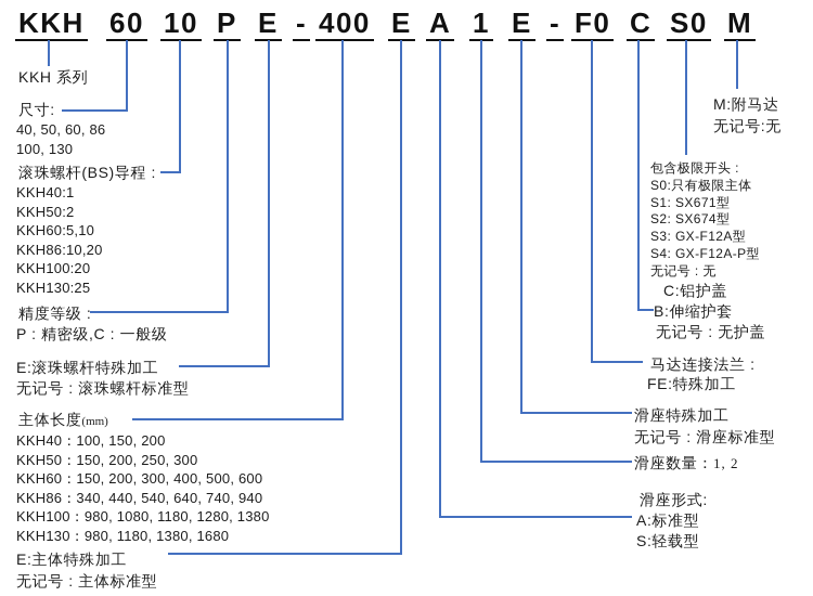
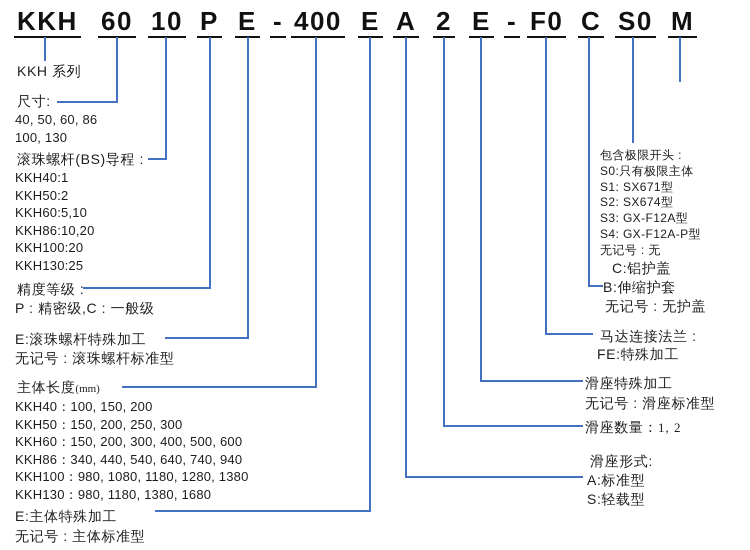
  KKH
  60
  10
  P
  E
  -
  400
  E
  A
- 1
+ 2
  E
  -
  F0
  C
  S0
  M
  KKH 系列
  尺寸:
  40, 50, 60, 86
  100, 130
  滚珠螺杆(BS)导程 :
  KKH40:1
  KKH50:2
  KKH60:5,10
  KKH86:10,20
  KKH100:20
  KKH130:25
  精度等级 :
  P : 精密级,C : 一般级
  E:滚珠螺杆特殊加工
  无记号 : 滚珠螺杆标准型
  主体长度(mm)
  KKH40：100, 150, 200
  KKH50：150, 200, 250, 300
  KKH60：150, 200, 300, 400, 500, 600
  KKH86：340, 440, 540, 640, 740, 940
  KKH100：980, 1080, 1180, 1280, 1380
  KKH130：980, 1180, 1380, 1680
  E:主体特殊加工
  无记号 : 主体标准型
- M:附马达
- 无记号:无
  包含极限开头 :
  S0:只有极限主体
  S1: SX671型
  S2: SX674型
  S3: GX-F12A型
  S4: GX-F12A-P型
  无记号 : 无
  C:铝护盖
  B:伸缩护套
  无记号 : 无护盖
  马达连接法兰 :
  FE:特殊加工
  滑座特殊加工
  无记号 : 滑座标准型
  滑座数量：1, 2
  滑座形式:
  A:标准型
  S:轻载型
